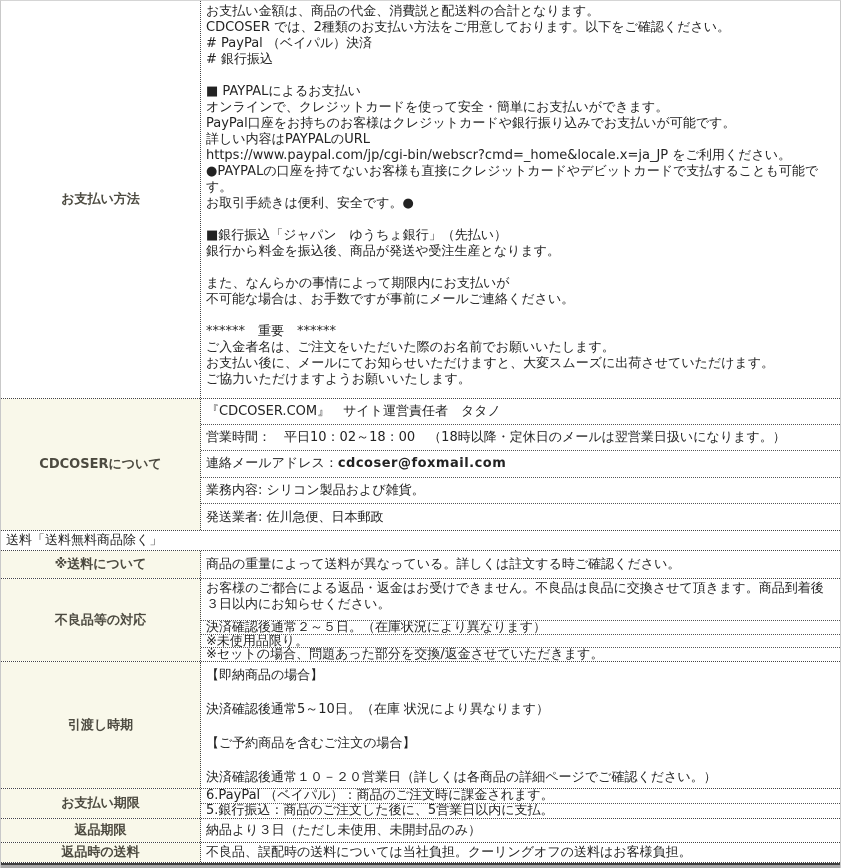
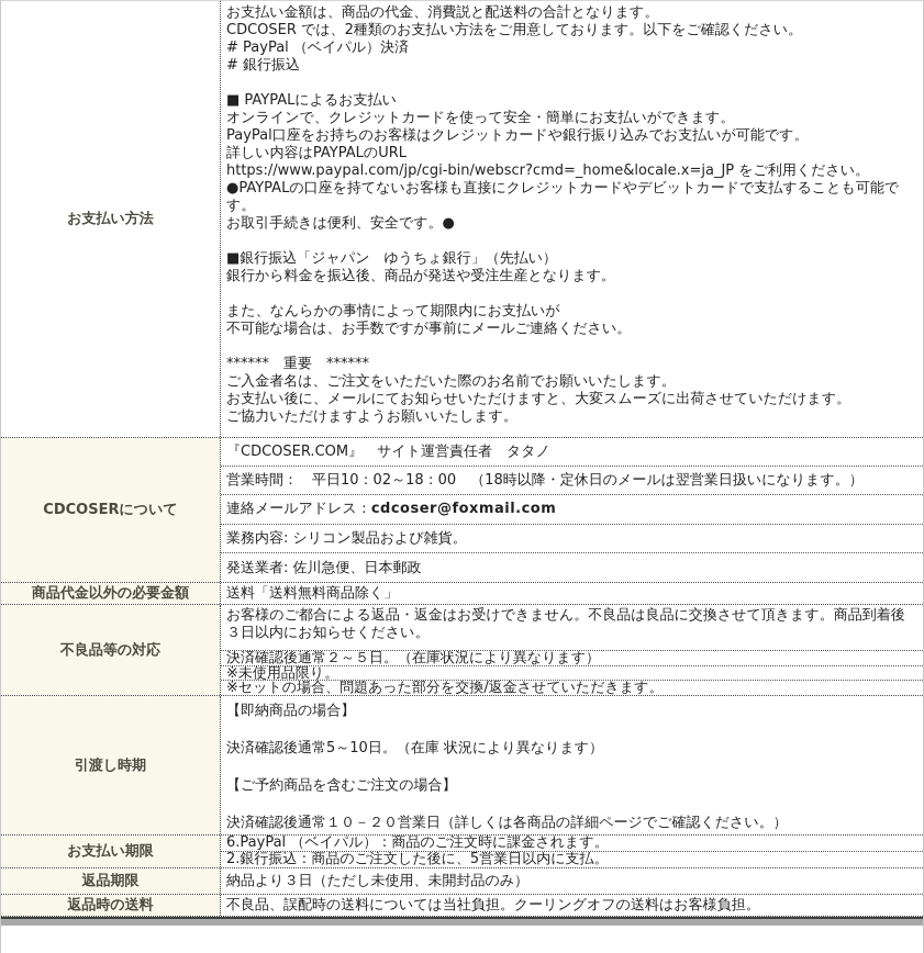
  お支払い方法
  お支払い金額は、商品の代金、消費説と配送料の合計となります。
  CDCOSER では、2種類のお支払い方法をご用意しております。以下をご確認ください。
  # PayPal （ベイパル）決済
  # 銀行振込
  ■ PAYPALによるお支払い
  オンラインで、クレジットカードを使って安全・簡単にお支払いができます。
  PayPal口座をお持ちのお客様はクレジットカードや銀行振り込みでお支払いが可能です。
  詳しい内容はPAYPALのURL
  https://www.paypal.com/jp/cgi-bin/webscr?cmd=_home&locale.x=ja_JP をご利用ください。
  ●PAYPALの口座を持てないお客様も直接にクレジットカードやデビットカードで支払することも可能です。
  お取引手続きは便利、安全です。●
  ■銀行振込「ジャパン ゆうちょ銀行」（先払い）
  銀行から料金を振込後、商品が発送や受注生産となります。
  また、なんらかの事情によって期限内にお支払いが
  不可能な場合は、お手数ですが事前にメールご連絡ください。
  ****** 重要 ******
  ご入金者名は、ご注文をいただいた際のお名前でお願いいたします。
  お支払い後に、メールにてお知らせいただけますと、大変スムーズに出荷させていただけます。
  ご協力いただけますようお願いいたします。
  CDCOSERについて
  『CDCOSER.COM』 サイト運営責任者 タタノ
  営業時間： 平日10：02～18：00 （18時以降・定休日のメールは翌営業日扱いになります。）
  連絡メールアドレス：
  cdcoser@foxmail.com
  業務内容: シリコン製品および雑貨。
  発送業者: 佐川急便、日本郵政
+ 商品代金以外の必要金額
  送料「送料無料商品除く」
- ※送料について
- 商品の重量によって送料が異なっている。詳しくは註文する時ご確認ください。
  不良品等の対応
  お客様のご都合による返品・返金はお受けできません。不良品は良品に交換させて頂きます。商品到着後３日以内にお知らせください。
  決済確認後通常２～５日。（在庫状況により異なります）
  ※未使用品限り。
  ※セットの場合、問題あった部分を交換/返金させていただきます。
  引渡し時期
  【即納商品の場合】
  決済確認後通常5～10日。（在庫 状況により異なります）
  【ご予約商品を含むご注文の場合】
  決済確認後通常１０－２０営業日（詳しくは各商品の詳細ページでご確認ください。）
  お支払い期限
  6.PayPal （ベイパル）：商品のご注文時に課金されます。
- 5.銀行振込：商品のご注文した後に、5営業日以内に支払。
+ 2.銀行振込：商品のご注文した後に、5営業日以内に支払。
  返品期限
  納品より３日（ただし未使用、未開封品のみ）
  返品時の送料
  不良品、誤配時の送料については当社負担。クーリングオフの送料はお客様負担。
